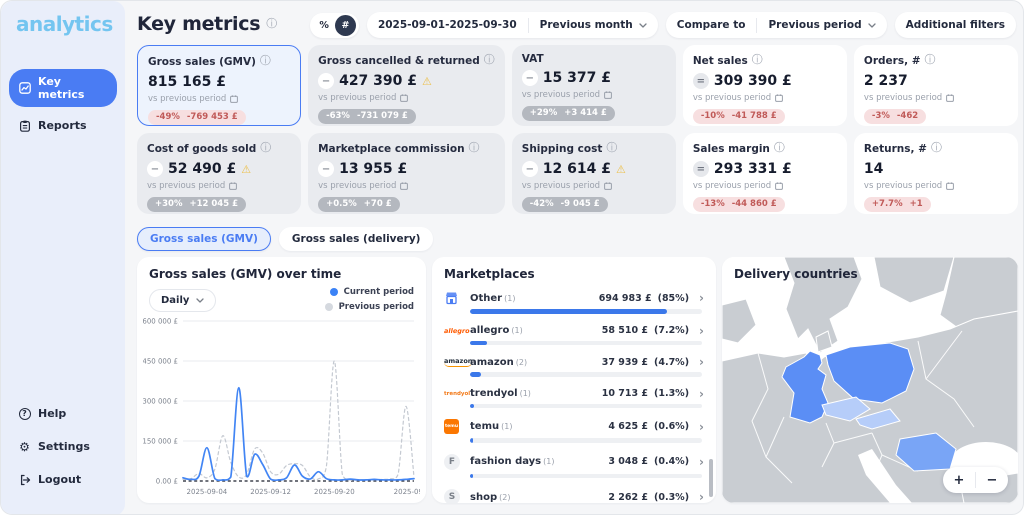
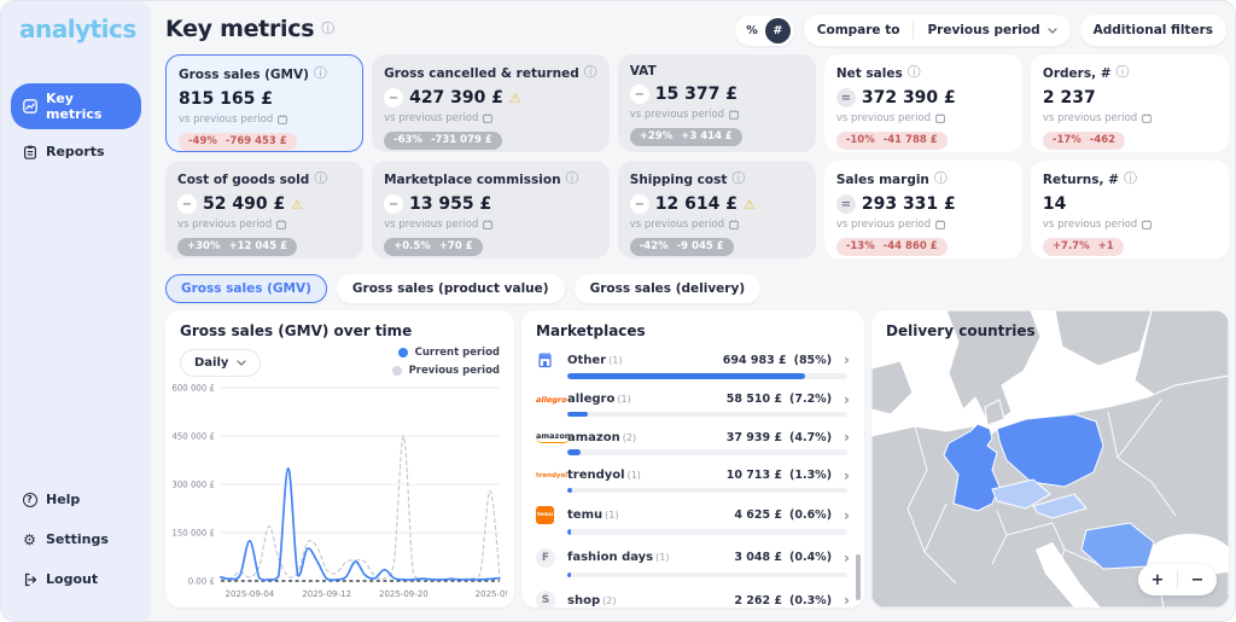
  analytics
  Key metrics
  Reports
  ?
  Help
  ⚙
  Settings
  Logout
  Key metrics
  ⓘ
  %
  #
- 2025-09-01-2025-09-30
- Previous month
  Compare to
  Previous period
  Additional filters
  Gross sales (GMV)
  ⓘ
  815 165 £
  vs previous period
  -49%
  -769 453 £
  Gross cancelled & returned
  ⓘ
  −
  427 390 £
  ⚠
  vs previous period
  -63%
  -731 079 £
  VAT
  −
  15 377 £
  vs previous period
  +29%
  +3 414 £
  Net sales
  ⓘ
  =
- 309 390 £
+ 372 390 £
  vs previous period
  -10%
  -41 788 £
  Orders, #
  ⓘ
  2 237
  vs previous period
- -3%
+ -17%
  -462
  Cost of goods sold
  ⓘ
  −
  52 490 £
  ⚠
  vs previous period
  +30%
  +12 045 £
  Marketplace commission
  ⓘ
  −
  13 955 £
  vs previous period
  +0.5%
  +70 £
  Shipping cost
  ⓘ
  −
  12 614 £
  ⚠
  vs previous period
  -42%
  -9 045 £
  Sales margin
  ⓘ
  =
  293 331 £
  vs previous period
  -13%
  -44 860 £
  Returns, #
  ⓘ
  14
  vs previous period
  +7.7%
  +1
  Gross sales (GMV)
+ Gross sales (product value)
  Gross sales (delivery)
  Gross sales (GMV) over time
  Daily
  Current period
  Previous period
  0.00 £
  150 000 £
  300 000 £
  450 000 £
  600 000 £
  2025-09-04
  2025-09-12
  2025-09-20
  Marketplaces
  Other
  (1)
  694 983 £
  (85%)
  ›
  allegro
  allegro
  (1)
  58 510 £
  (7.2%)
  ›
  amazon
  amazon
  (2)
  37 939 £
  (4.7%)
  ›
  trendyol
  (1)
  10 713 £
  (1.3%)
  ›
  temu
  (1)
  4 625 £
  (0.6%)
  ›
  F
  fashion days
  (1)
  3 048 £
  (0.4%)
  ›
  S
  shop
  (2)
  2 262 £
  (0.3%)
  ›
  Delivery countries
  +
  −
